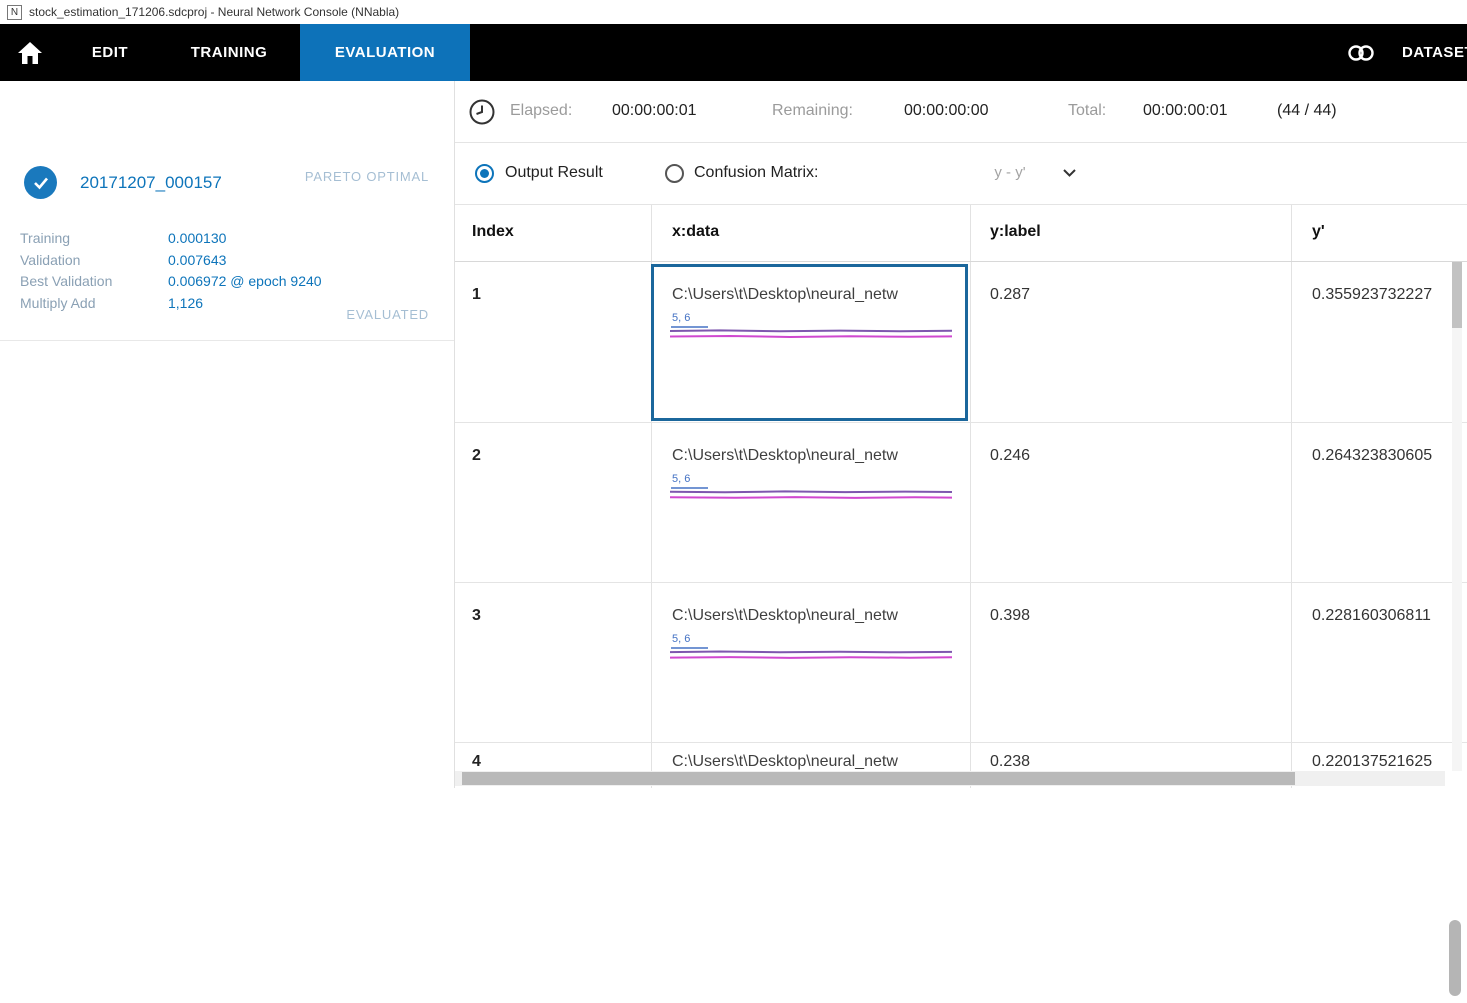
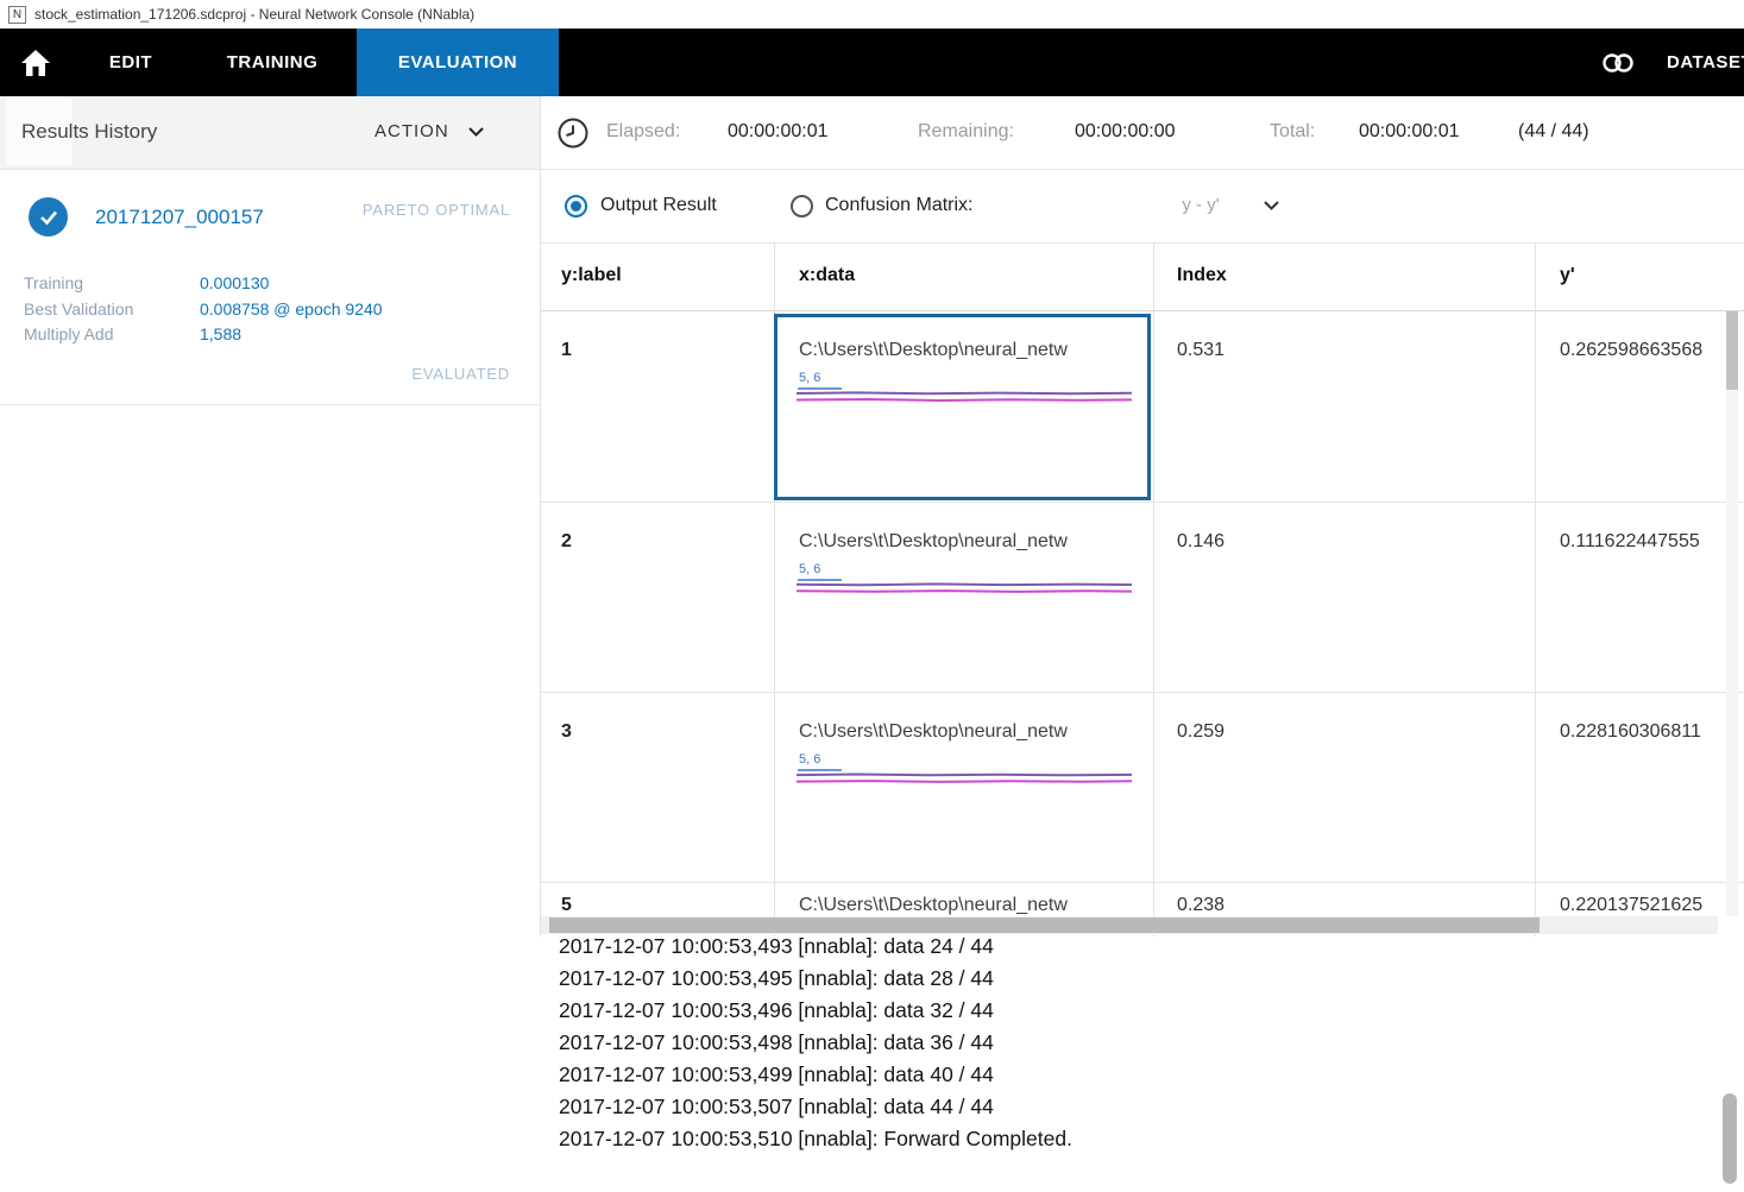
  N
  stock_estimation_171206.sdcproj - Neural Network Console (NNabla)
  EDIT
  TRAINING
  EVALUATION
  DATASE
+ Results History
+ ACTION
  20171207_000157
  PARETO OPTIMAL
  Training 0.000130
- Validation 0.007643
- Best Validation 0.006972 @ epoch 9240
+ Best Validation 0.008758 @ epoch 9240
- Multiply Add 1,126
+ Multiply Add 1,588
  EVALUATED
  Elapsed:
  00:00:00:01
  Remaining:
  00:00:00:00
  Total:
  00:00:00:01
  (44 / 44)
  Output Result
  Confusion Matrix:
  y - y'
- Index
+ y:label
  x:data
- y:label
+ Index
  y'
  1
  C:\Users\t\Desktop\neural_netw
  5, 6
- 0.287
+ 0.531
- 0.355923732227
+ 0.262598663568
  2
  C:\Users\t\Desktop\neural_netw
  5, 6
- 0.246
+ 0.146
- 0.264323830605
+ 0.111622447555
  3
  C:\Users\t\Desktop\neural_netw
  5, 6
- 0.398
+ 0.259
  0.228160306811
- 4
+ 5
  C:\Users\t\Desktop\neural_netw
  0.238
  0.220137521625
+ 2017-12-07 10:00:53,493 [nnabla]: data 24 / 44
+ 2017-12-07 10:00:53,495 [nnabla]: data 28 / 44
+ 2017-12-07 10:00:53,496 [nnabla]: data 32 / 44
+ 2017-12-07 10:00:53,498 [nnabla]: data 36 / 44
+ 2017-12-07 10:00:53,499 [nnabla]: data 40 / 44
+ 2017-12-07 10:00:53,507 [nnabla]: data 44 / 44
+ 2017-12-07 10:00:53,510 [nnabla]: Forward Completed.
